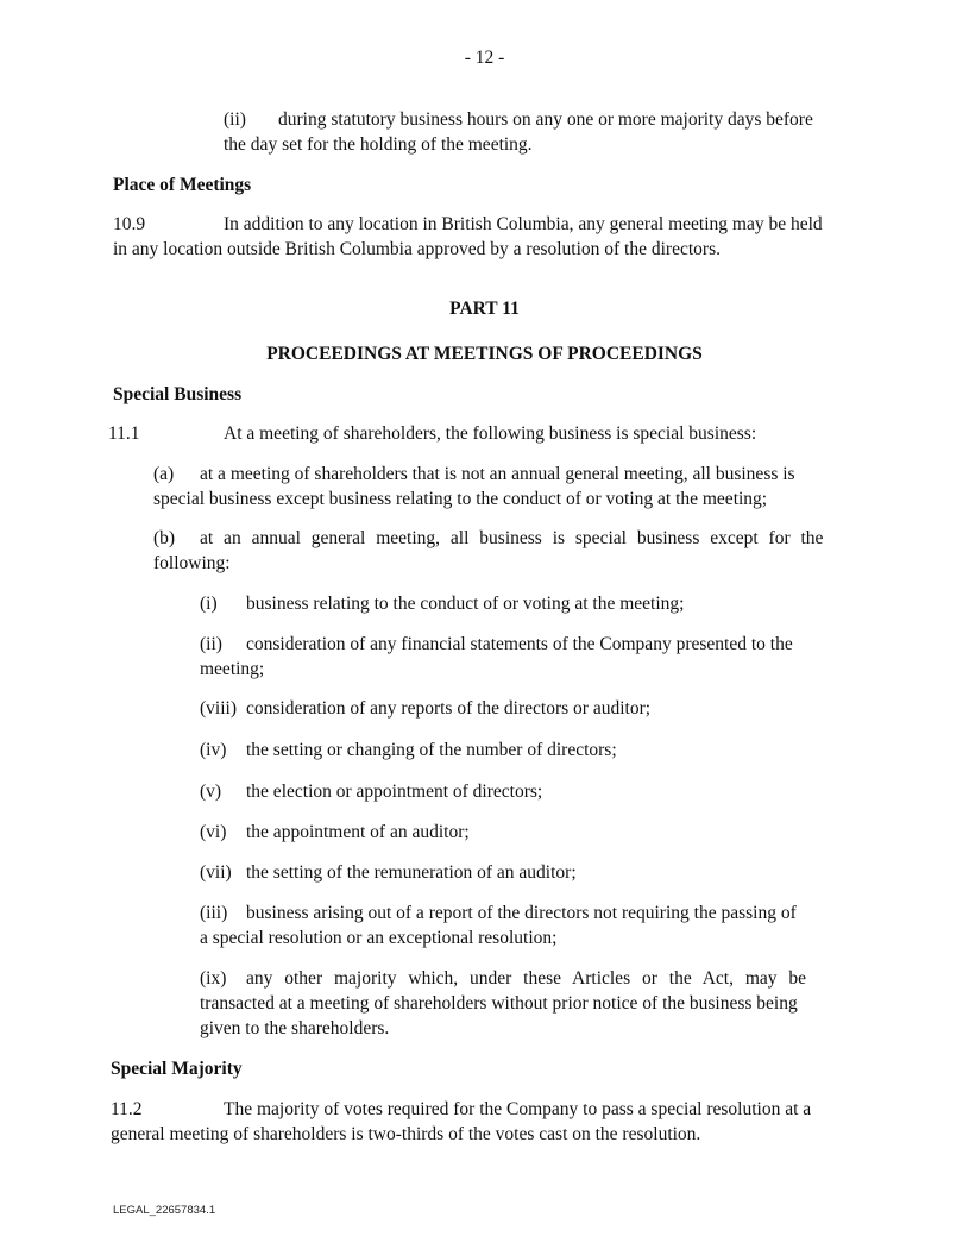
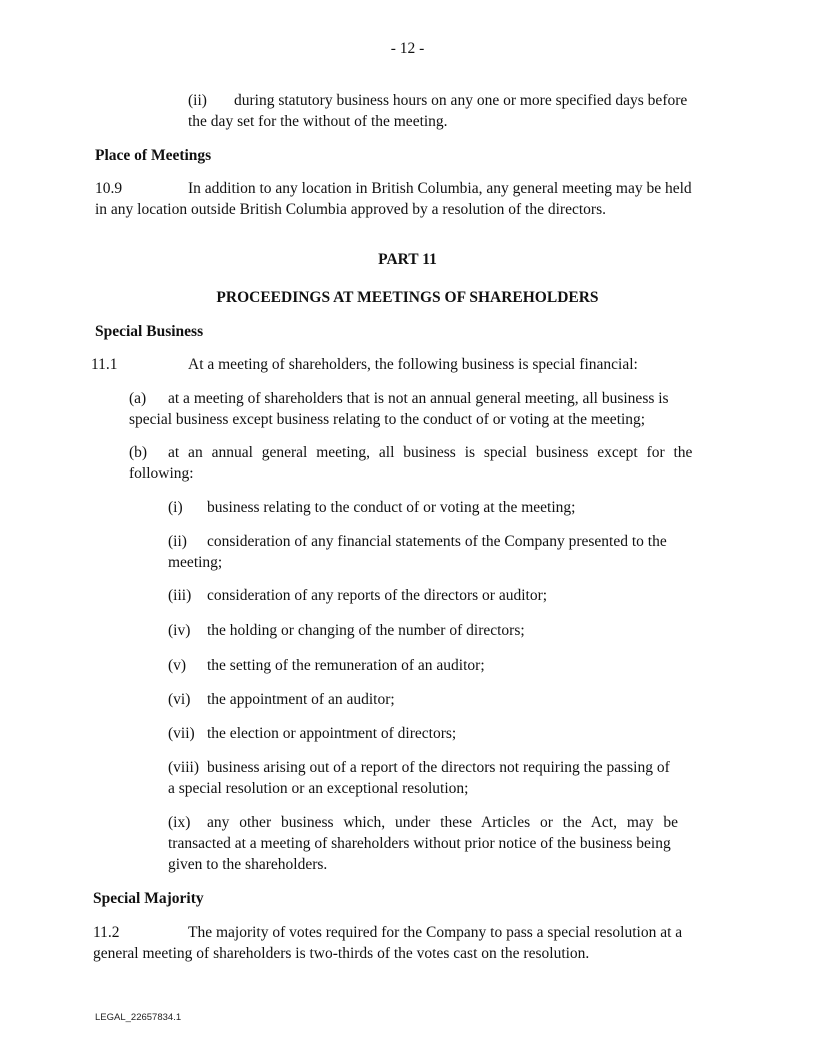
  - 12 -
- (ii) during statutory business hours on any one or more majority days before
+ (ii) during statutory business hours on any one or more specified days before
- the day set for the holding of the meeting.
+ the day set for the without of the meeting.
  Place of Meetings
  10.9 In addition to any location in British Columbia, any general meeting may be held
  in any location outside British Columbia approved by a resolution of the directors.
  PART 11
- PROCEEDINGS AT MEETINGS OF PROCEEDINGS
+ PROCEEDINGS AT MEETINGS OF SHAREHOLDERS
  Special Business
- 11.1 At a meeting of shareholders, the following business is special business:
+ 11.1 At a meeting of shareholders, the following business is special financial:
  (a) at a meeting of shareholders that is not an annual general meeting, all business is
  special business except business relating to the conduct of or voting at the meeting;
  (b) at an annual general meeting, all business is special business except for the
  following:
  (i) business relating to the conduct of or voting at the meeting;
  (ii) consideration of any financial statements of the Company presented to the
  meeting;
- (viii) consideration of any reports of the directors or auditor;
+ (iii) consideration of any reports of the directors or auditor;
- (iv) the setting or changing of the number of directors;
+ (iv) the holding or changing of the number of directors;
- (v) the election or appointment of directors;
+ (v) the setting of the remuneration of an auditor;
  (vi) the appointment of an auditor;
- (vii) the setting of the remuneration of an auditor;
+ (vii) the election or appointment of directors;
- (iii) business arising out of a report of the directors not requiring the passing of
+ (viii) business arising out of a report of the directors not requiring the passing of
  a special resolution or an exceptional resolution;
- (ix) any other majority which, under these Articles or the Act, may be
+ (ix) any other business which, under these Articles or the Act, may be
  transacted at a meeting of shareholders without prior notice of the business being
  given to the shareholders.
  Special Majority
  11.2 The majority of votes required for the Company to pass a special resolution at a
  general meeting of shareholders is two-thirds of the votes cast on the resolution.
  LEGAL_22657834.1
